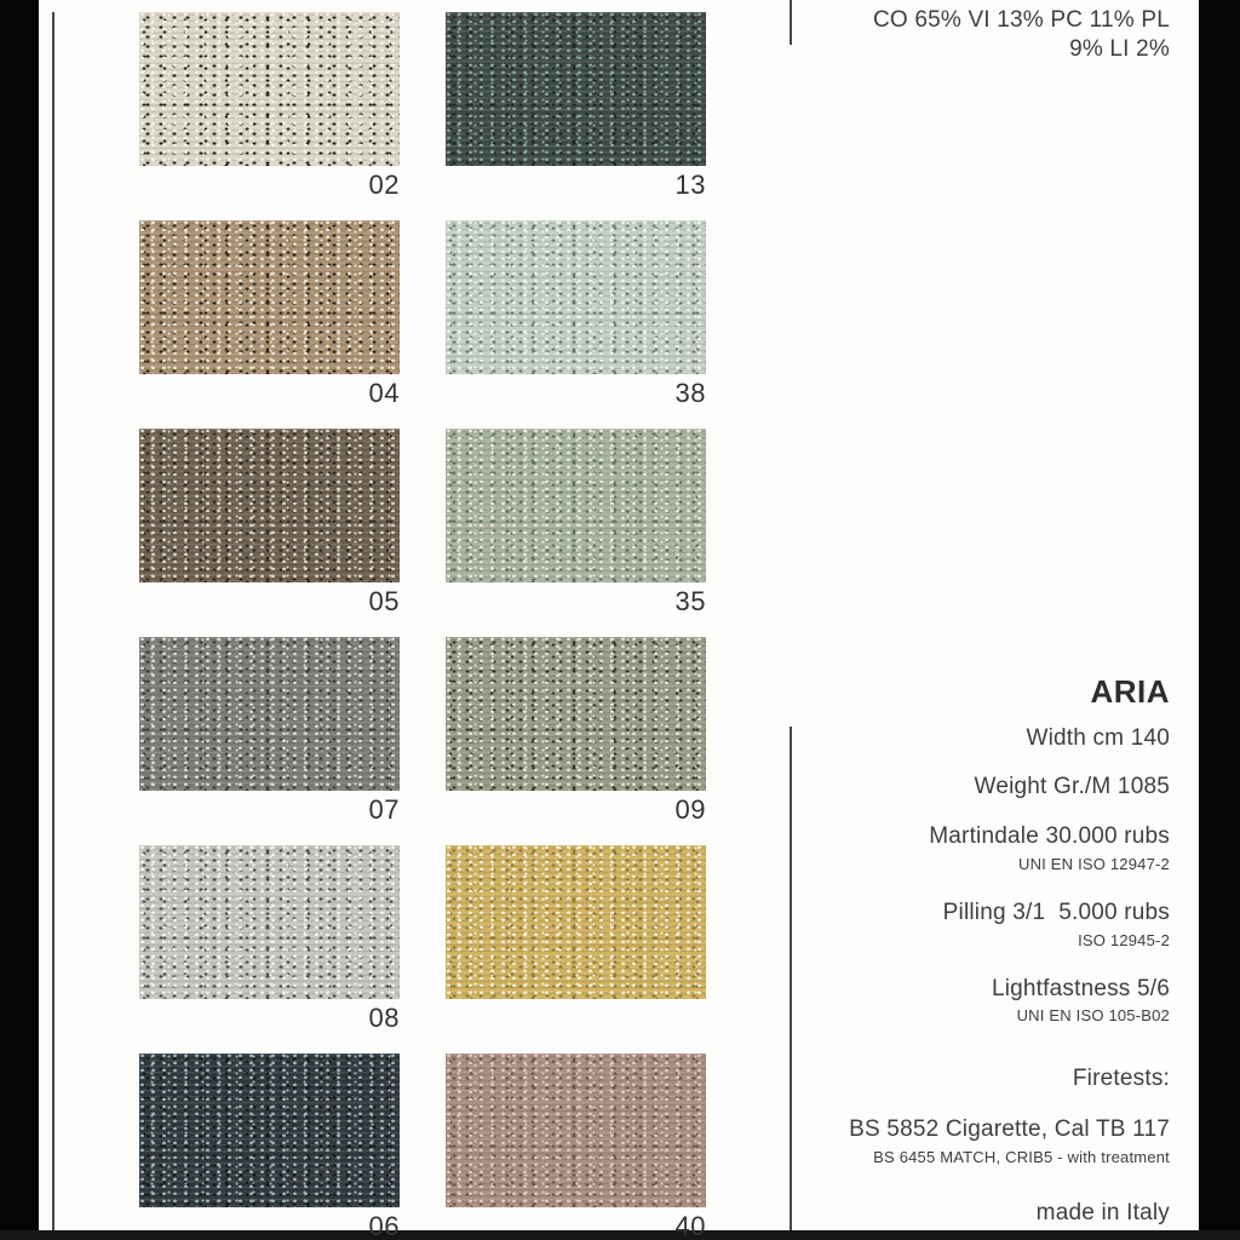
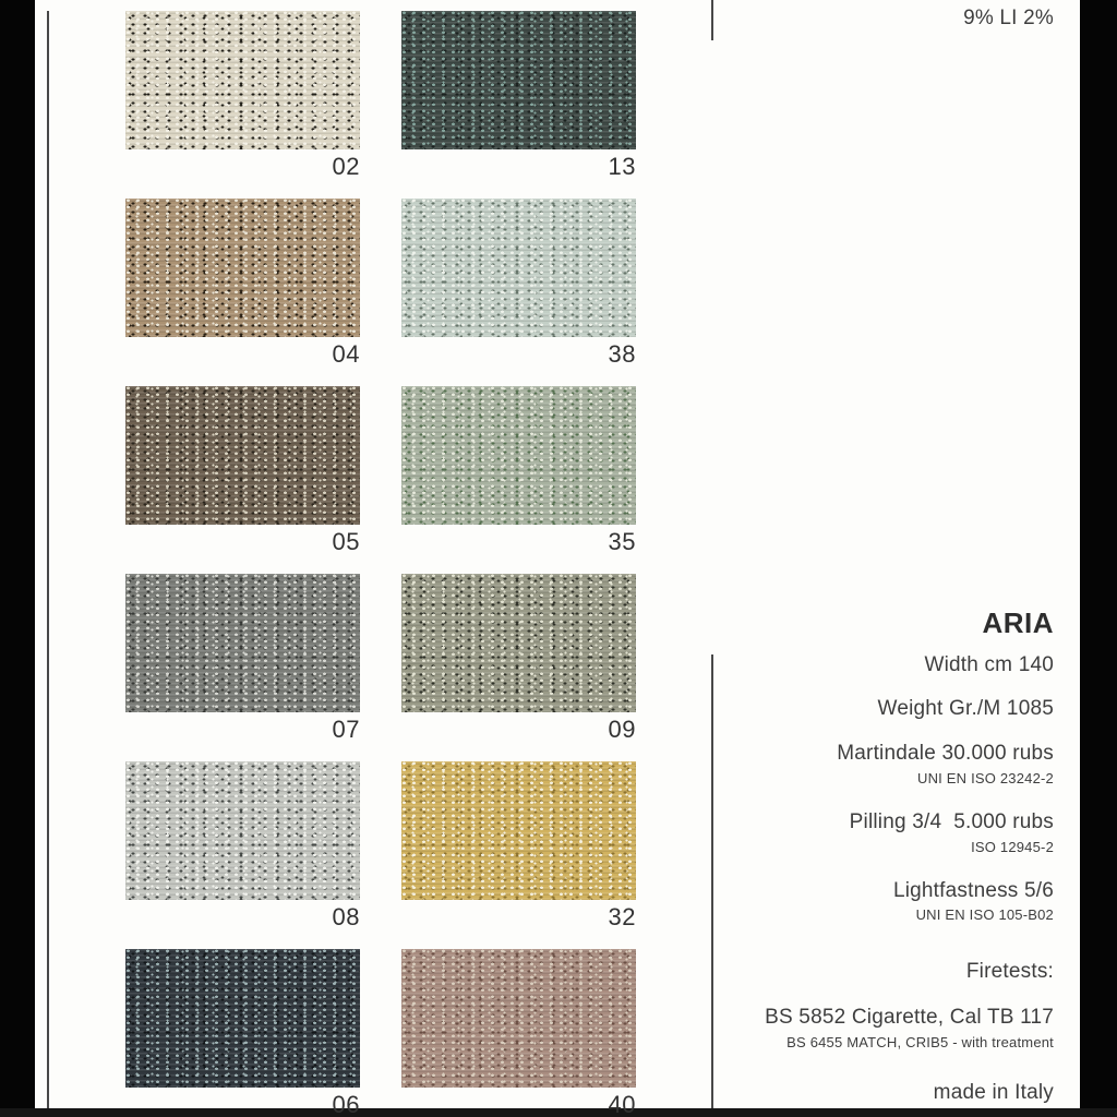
- CO 65% VI 13% PC 11% PL
  9% LI 2%
  02
  13
  04
  38
  05
  35
  07
  09
  08
+ 32
  06
  40
  ARIA
  Width cm 140
  Weight Gr./M 1085
  Martindale 30.000 rubs
- UNI EN ISO 12947-2
+ UNI EN ISO 23242-2
- Pilling 3/1 5.000 rubs
+ Pilling 3/4 5.000 rubs
  ISO 12945-2
  Lightfastness 5/6
  UNI EN ISO 105-B02
  Firetests:
  BS 5852 Cigarette, Cal TB 117
  BS 6455 MATCH, CRIB5 - with treatment
  made in Italy
